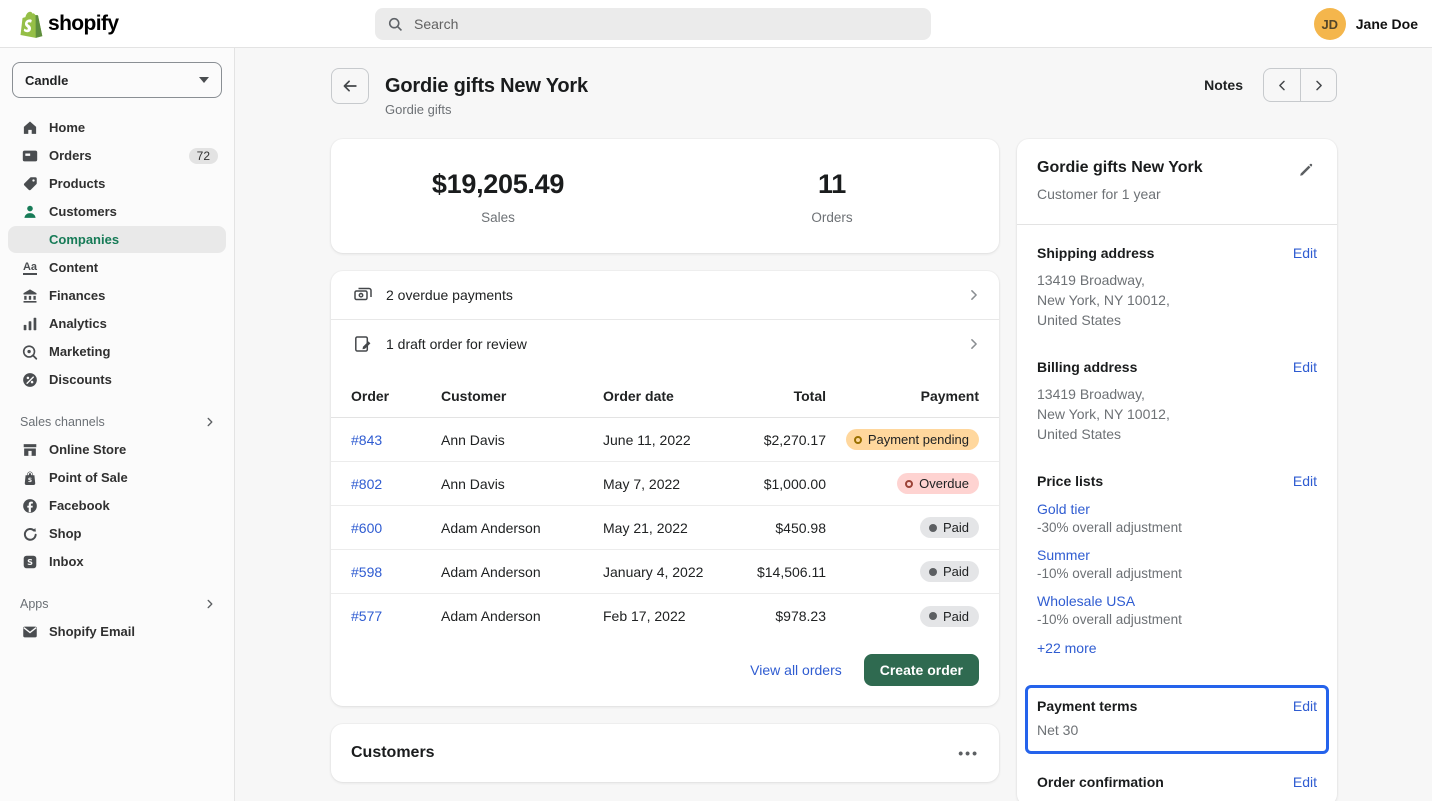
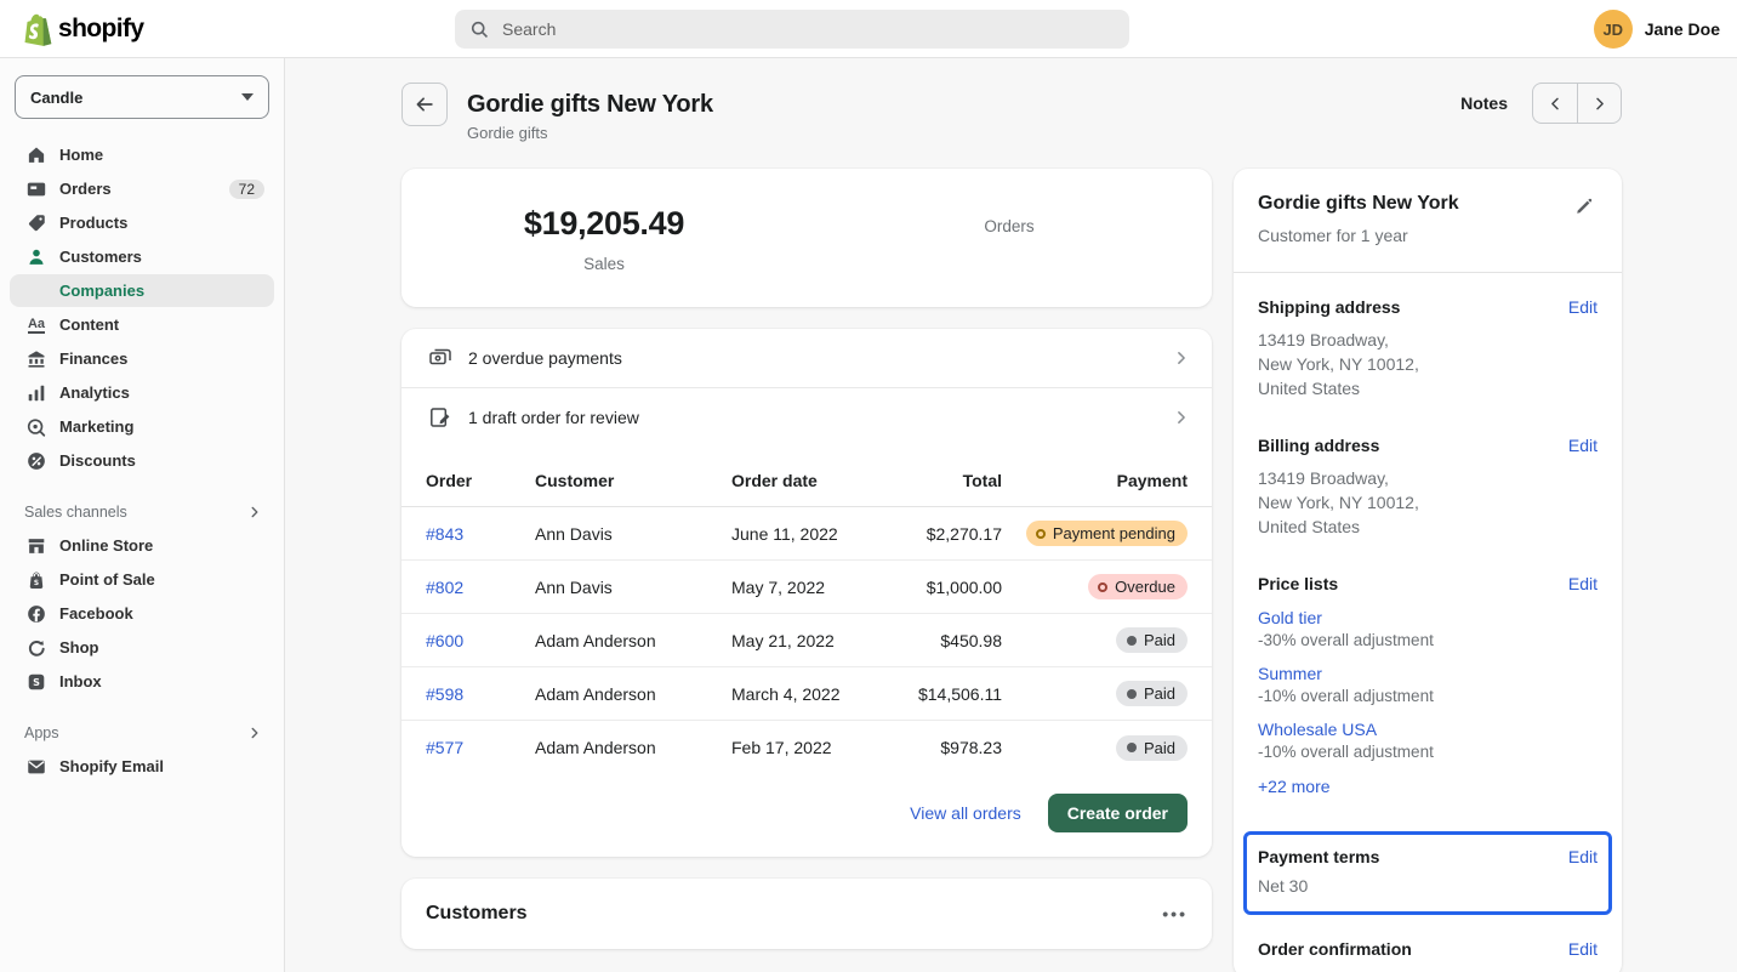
  shopify
  Search
  JD
  Jane Doe
  Candle
  Home
  Orders
  72
  Products
  Customers
  Companies
  Aa
  Content
  Finances
  Analytics
  Marketing
  Discounts
  Sales channels
  Online Store
  Point of Sale
  Facebook
  Shop
  S
  Inbox
  Apps
  Shopify Email
  Gordie gifts New York
  Gordie gifts
  Notes
  $19,205.49
  Sales
- 11
  Orders
  2 overdue payments
  1 draft order for review
  Order
  Customer
  Order date
  Total
  Payment
  #843
  Ann Davis
  June 11, 2022
  $2,270.17
  Payment pending
  #802
  Ann Davis
  May 7, 2022
  $1,000.00
  Overdue
  #600
  Adam Anderson
  May 21, 2022
  $450.98
  Paid
  #598
  Adam Anderson
- January 4, 2022
+ March 4, 2022
  $14,506.11
  Paid
  #577
  Adam Anderson
  Feb 17, 2022
  $978.23
  Paid
  View all orders
  Create order
  Customers
  •••
  Gordie gifts New York
  Customer for 1 year
  Shipping address
  Edit
  13419 Broadway,
  New York, NY 10012,
  United States
  Billing address
  Edit
  13419 Broadway,
  New York, NY 10012,
  United States
  Price lists
  Edit
  Gold tier
  -30% overall adjustment
  Summer
  -10% overall adjustment
  Wholesale USA
  -10% overall adjustment
  +22 more
  Payment terms
  Edit
  Net 30
  Order confirmation
  Edit
